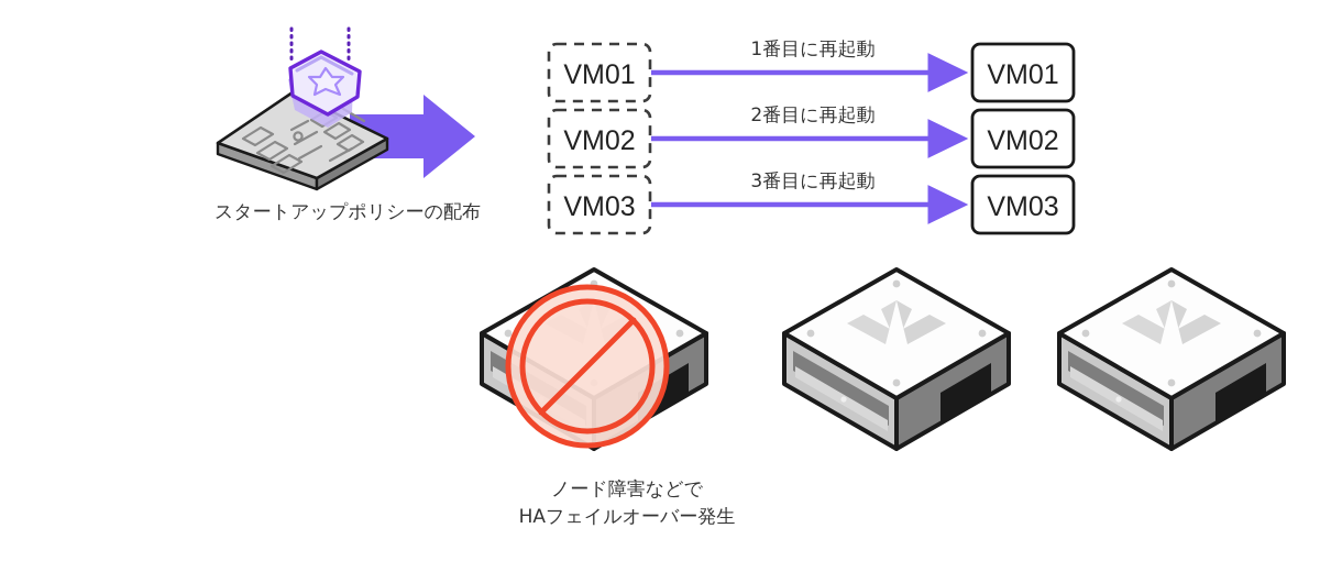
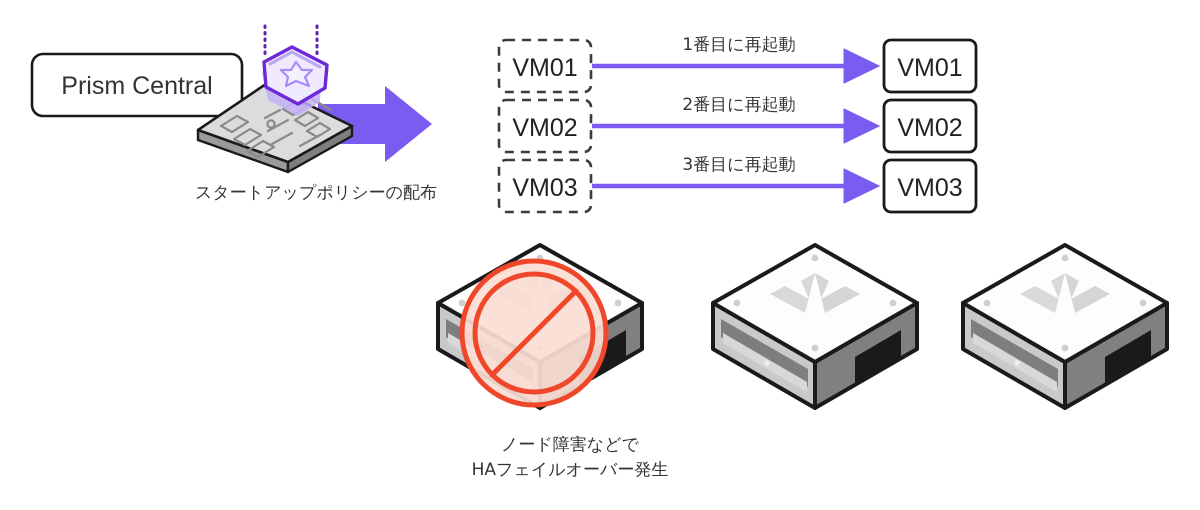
+ Prism Central
  スタートアップポリシーの配布
  VM01
  1番目に再起動
  VM01
  VM02
  2番目に再起動
  VM02
  VM03
  3番目に再起動
  VM03
  ノード障害などで
  HAフェイルオーバー発生
